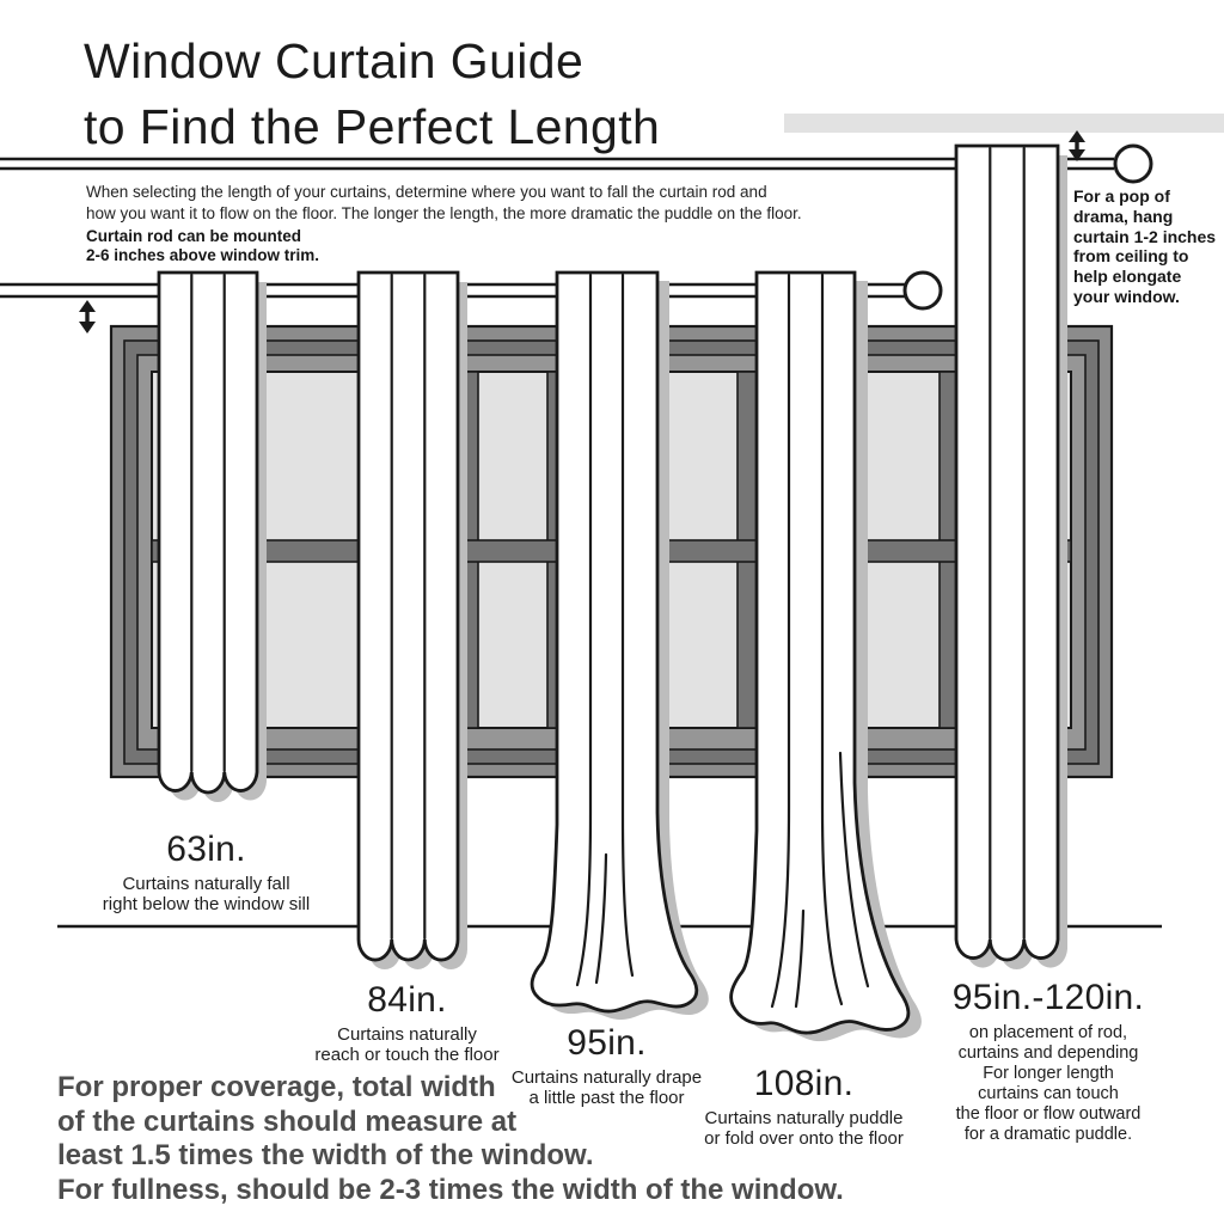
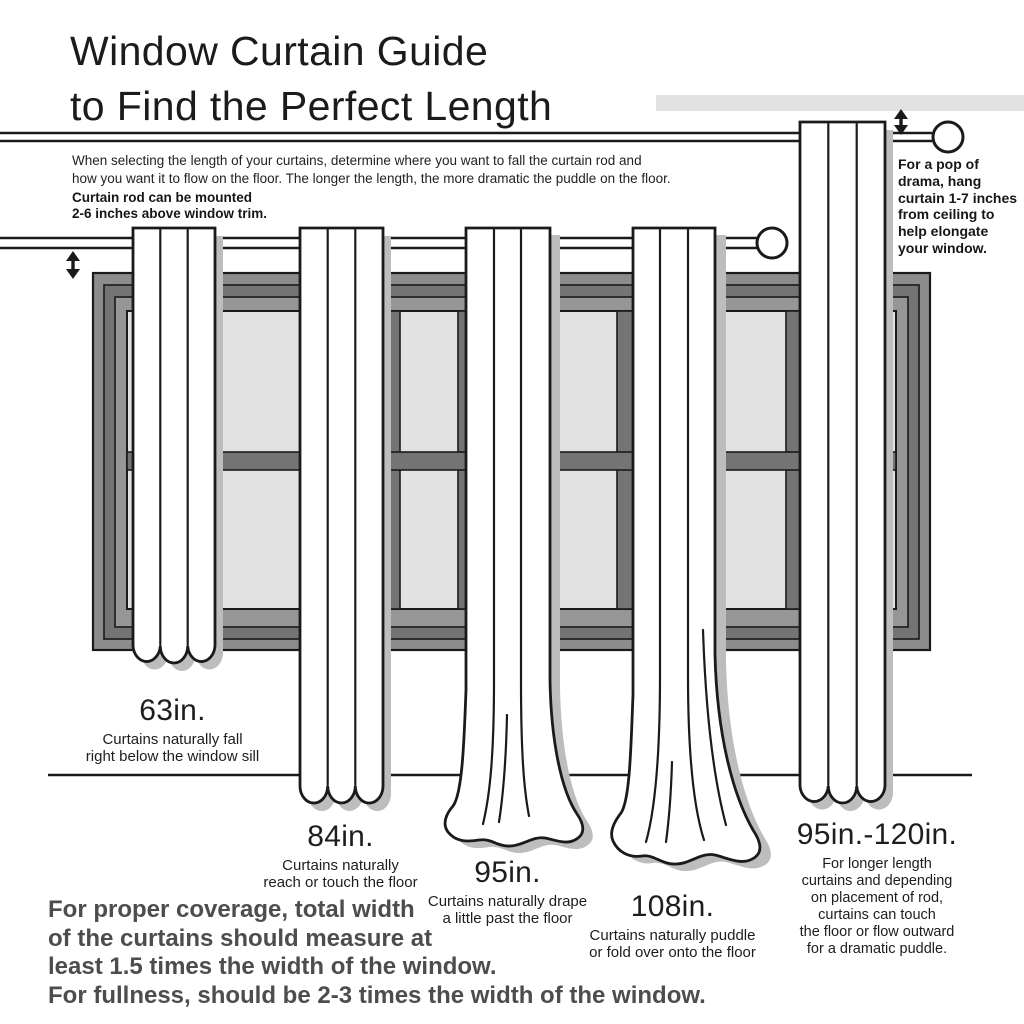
  Window Curtain Guide
  to Find the Perfect Length
  When selecting the length of your curtains, determine where you want to fall the curtain rod and
  how you want it to flow on the floor. The longer the length, the more dramatic the puddle on the floor.
  Curtain rod can be mounted
  2-6 inches above window trim.
  For a pop of
  drama, hang
- curtain 1-2 inches
+ curtain 1-7 inches
  from ceiling to
  help elongate
  your window.
  63in.
  Curtains naturally fall
  right below the window sill
  84in.
  Curtains naturally
  reach or touch the floor
  95in.
  Curtains naturally drape
  a little past the floor
  108in.
  Curtains naturally puddle
  or fold over onto the floor
  95in.-120in.
- on placement of rod,
+ For longer length
  curtains and depending
- For longer length
+ on placement of rod,
  curtains can touch
  the floor or flow outward
  for a dramatic puddle.
  For proper coverage, total width
  of the curtains should measure at
  least 1.5 times the width of the window.
  For fullness, should be 2-3 times the width of the window.
